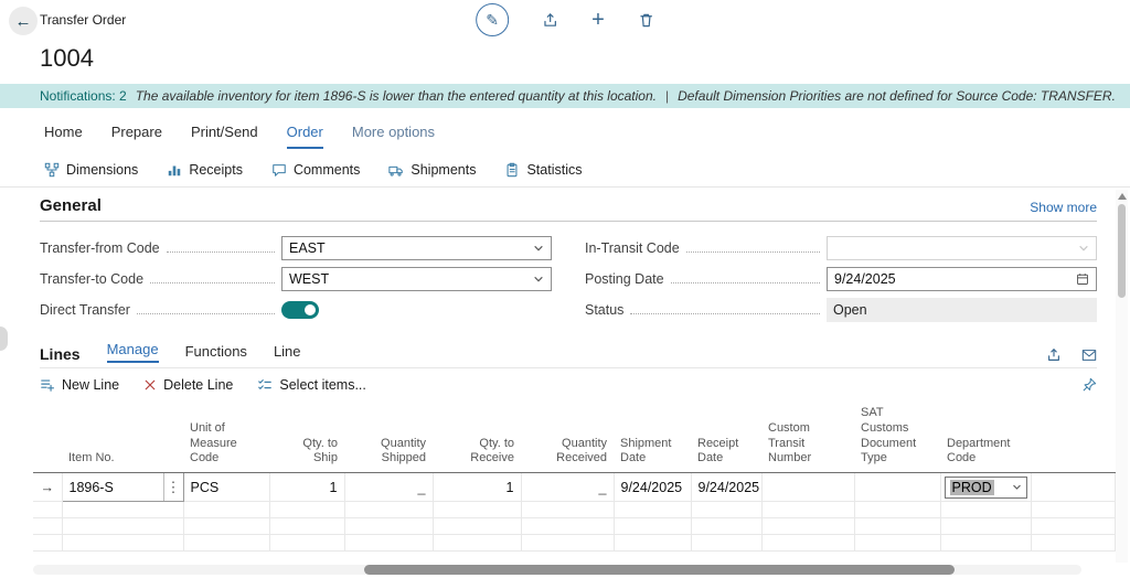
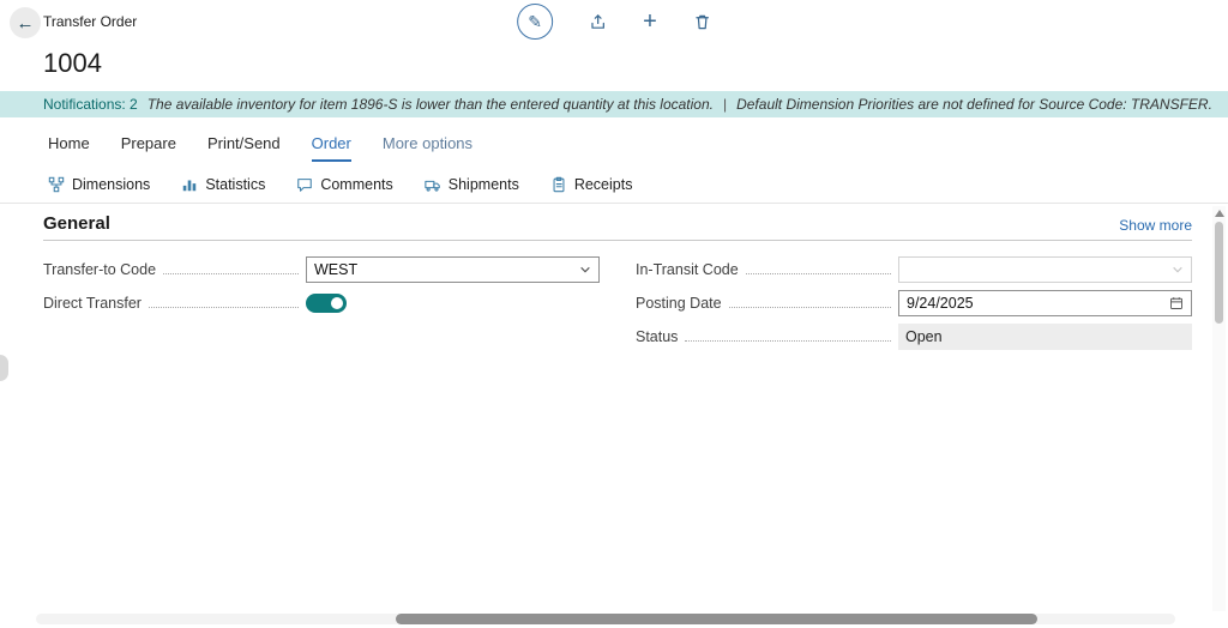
  ←
  Transfer Order
  ✎
  +
  1004
  Notifications: 2
  The available inventory for item 1896-S is lower than the entered quantity at this location.
  |
  Default Dimension Priorities are not defined for Source Code: TRANSFER.
  Home
  Prepare
  Print/Send
  Order
  More options
  Dimensions
- Receipts
+ Statistics
  Comments
  Shipments
- Statistics
+ Receipts
  General
  Show more
- Transfer-from Code
- EAST
  Transfer-to Code
  WEST
  Direct Transfer
  In-Transit Code
  Posting Date
  9/24/2025
  Status
  Open
- Lines
- Manage
- Functions
- Line
- New Line
- Delete Line
- Select items...
- 	Item No.	Unit of Measure Code	Qty. to Ship	Quantity Shipped	Qty. to Receive	Quantity Received	Shipment Date	Receipt Date	Custom Transit Number	SAT Customs Document Type	Department Code
- →	1896-S ⋮	PCS	1	_	1	_	9/24/2025	9/24/2025			PROD
